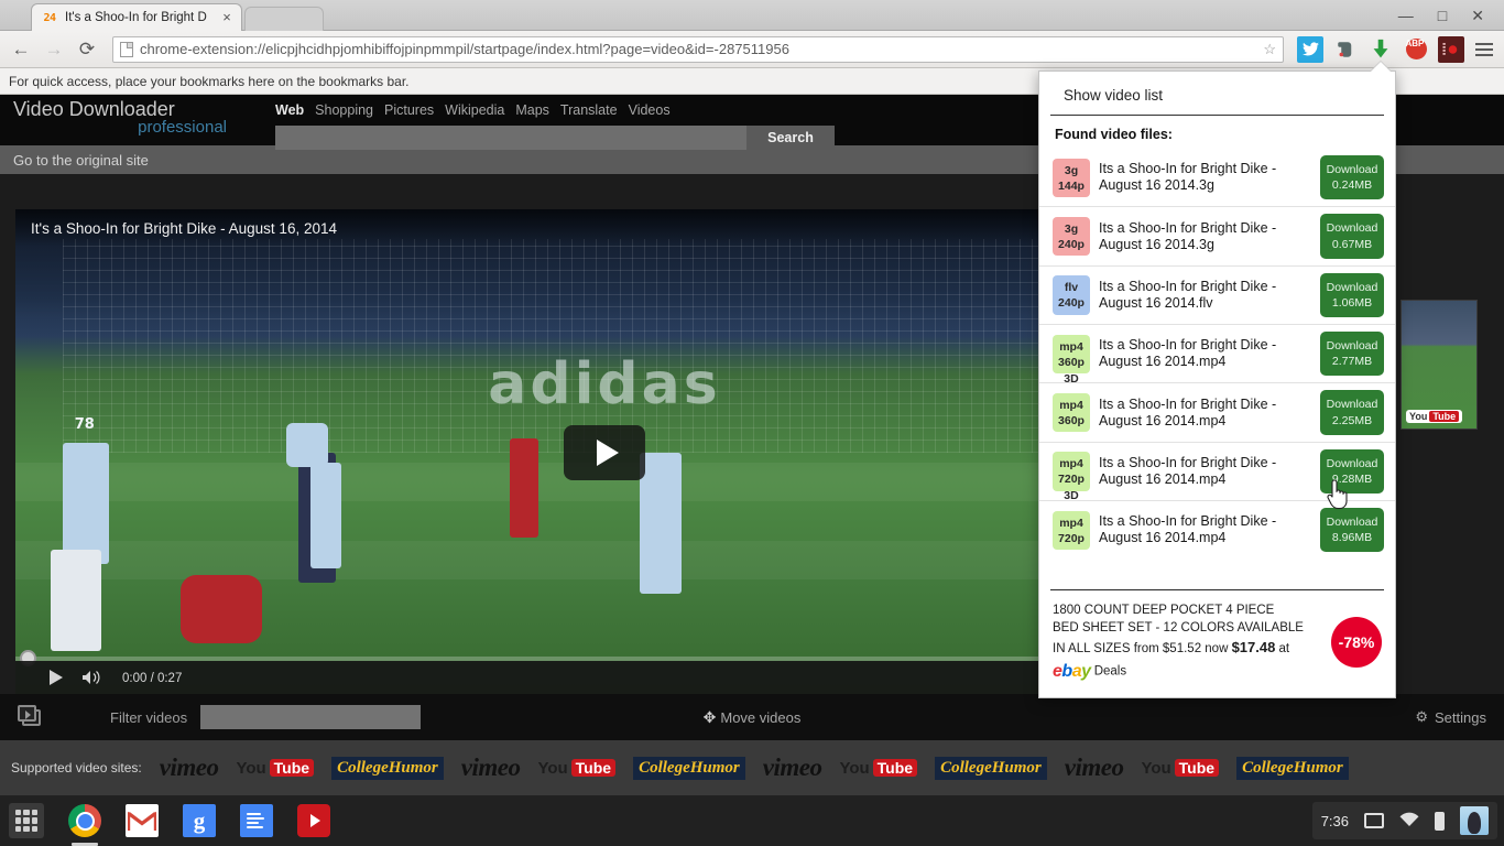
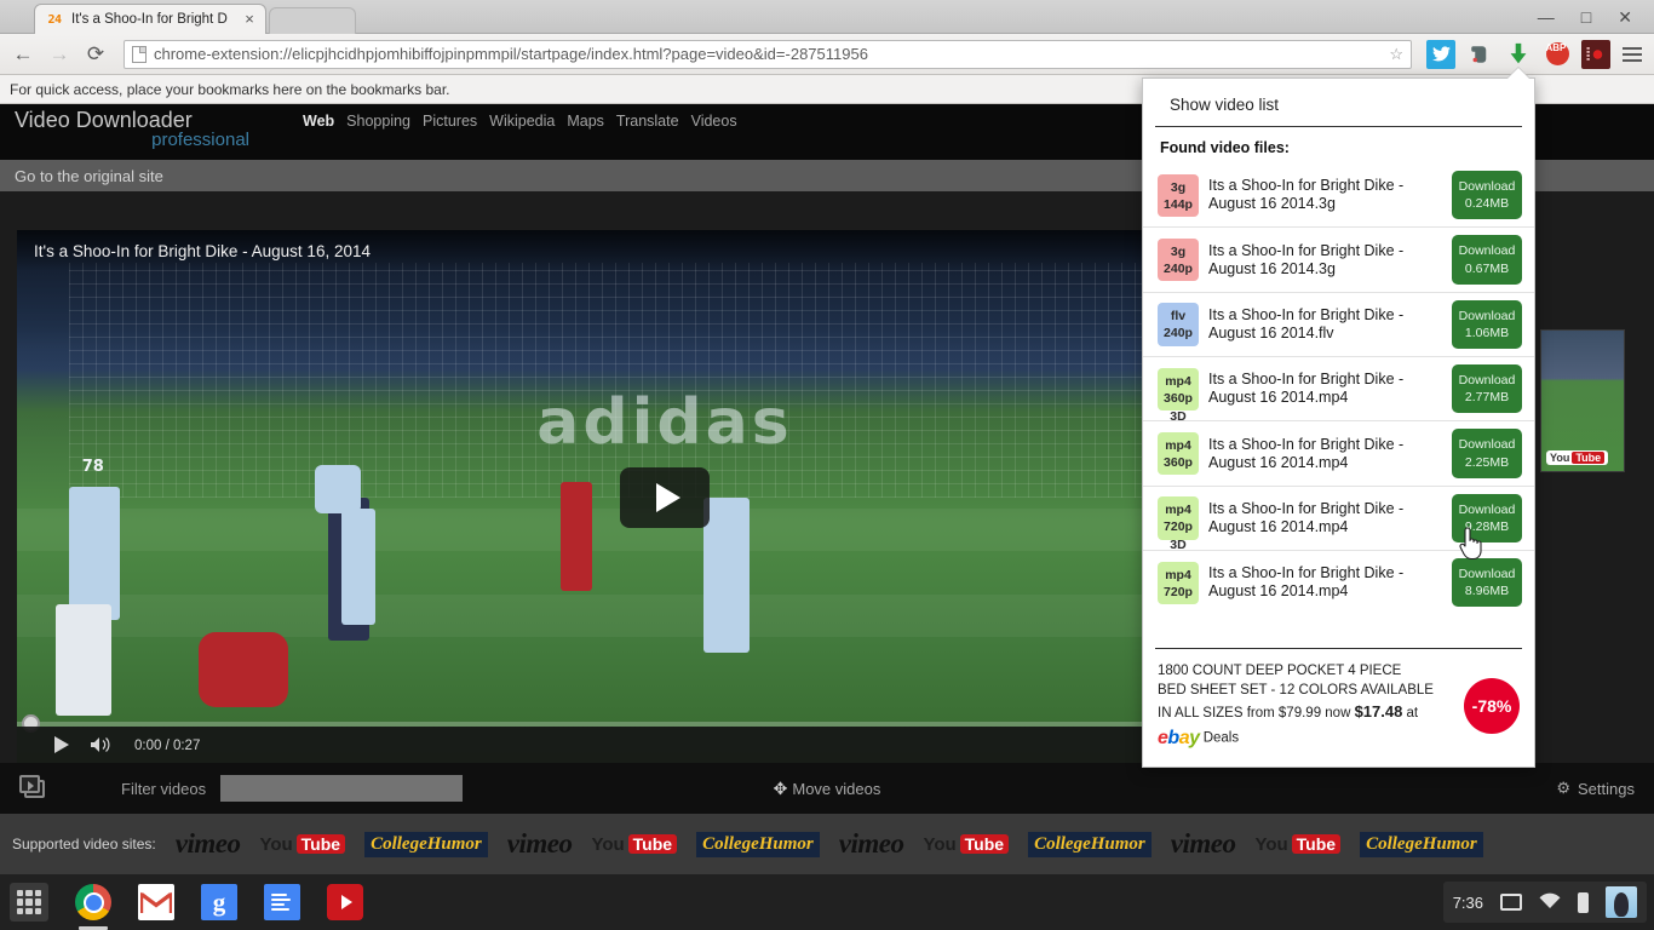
  24
  It's a Shoo-In for Bright D
  ×
  —
  □
  ✕
  ←
  →
  ⟳
  chrome-extension://elicpjhcidhpjomhibiffojpinpmmpil/startpage/index.html?page=video&id=-287511956
  ☆
  ABP
  For quick access, place your bookmarks here on the bookmarks bar.
  Video Downloader
  professional
  Web
  Shopping
  Pictures
  Wikipedia
  Maps
  Translate
  Videos
- Search
  Go to the original site
  adidas
  78
  It's a Shoo-In for Bright Dike - August 16, 2014
  0:00 / 0:27
  You
  Tube
  Filter videos
  ✥
  Move videos
  ⚙
  Settings
  Supported video sites:
  vimeo
  You
  Tube
  CollegeHumor
  vimeo
  You
  Tube
  CollegeHumor
  vimeo
  You
  Tube
  CollegeHumor
  vimeo
  You
  Tube
  CollegeHumor
  Show video list
  Found video files:
  3g
  144p
  Its a Shoo-In for Bright Dike - August 16 2014.3g
  Download
  0.24MB
  3g
  240p
  Its a Shoo-In for Bright Dike - August 16 2014.3g
  Download
  0.67MB
  flv
  240p
  Its a Shoo-In for Bright Dike - August 16 2014.flv
  Download
  1.06MB
  mp4
  360p
  3D
  Its a Shoo-In for Bright Dike - August 16 2014.mp4
  Download
  2.77MB
  mp4
  360p
  Its a Shoo-In for Bright Dike - August 16 2014.mp4
  Download
  2.25MB
  mp4
  720p
  3D
  Its a Shoo-In for Bright Dike - August 16 2014.mp4
  Download
  9.28MB
  mp4
  720p
  Its a Shoo-In for Bright Dike - August 16 2014.mp4
  Download
  8.96MB
  1800 COUNT DEEP POCKET 4 PIECE
  BED SHEET SET - 12 COLORS AVAILABLE
- IN ALL SIZES from $51.52 now $17.48 at
+ IN ALL SIZES from $79.99 now $17.48 at
  ebay Deals
  -78%
  g
  7:36
